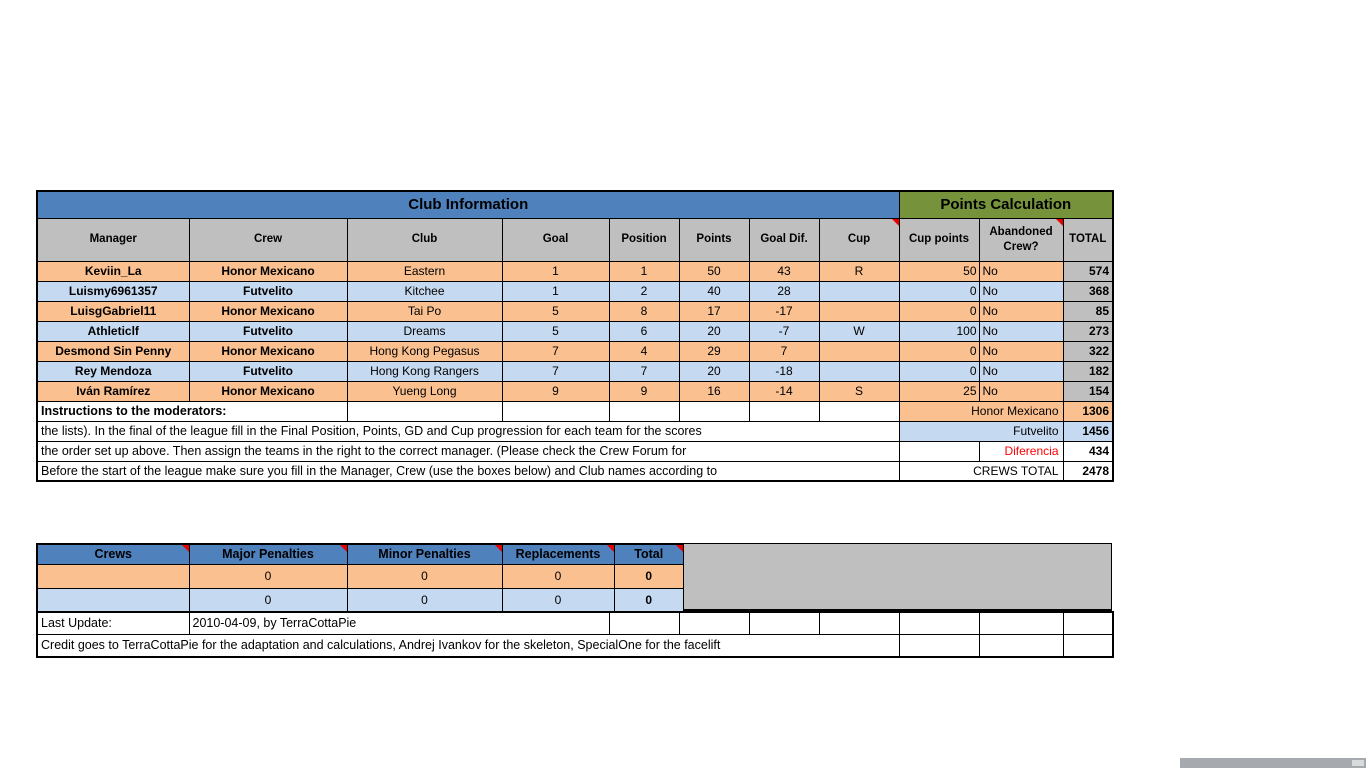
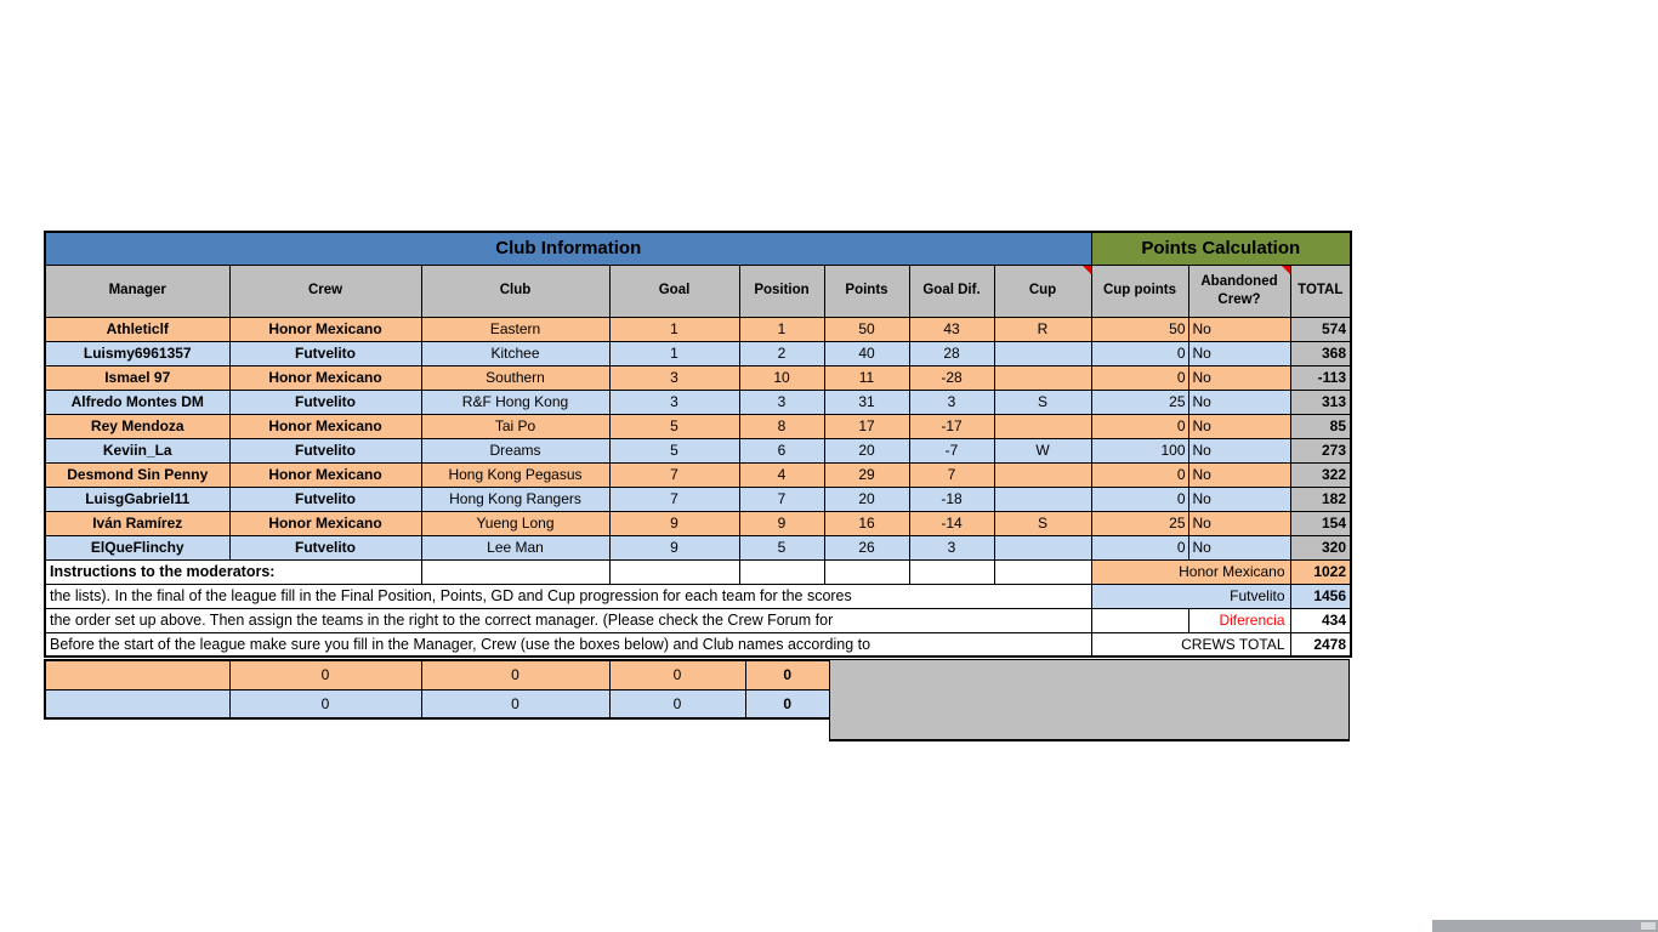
  Club Information	Points Calculation
  Manager	Crew	Club	Goal	Position	Points	Goal Dif.	Cup	Cup points	Abandoned Crew?	TOTAL
- Keviin_La	Honor Mexicano	Eastern	1	1	50	43	R	50	No	574
+ Athleticlf	Honor Mexicano	Eastern	1	1	50	43	R	50	No	574
  Luismy6961357	Futvelito	Kitchee	1	2	40	28		0	No	368
+ Ismael 97	Honor Mexicano	Southern	3	10	11	-28		0	No	-113
+ Alfredo Montes DM	Futvelito	R&F Hong Kong	3	3	31	3	S	25	No	313
- LuisgGabriel11	Honor Mexicano	Tai Po	5	8	17	-17		0	No	85
+ Rey Mendoza	Honor Mexicano	Tai Po	5	8	17	-17		0	No	85
- Athleticlf	Futvelito	Dreams	5	6	20	-7	W	100	No	273
+ Keviin_La	Futvelito	Dreams	5	6	20	-7	W	100	No	273
  Desmond Sin Penny	Honor Mexicano	Hong Kong Pegasus	7	4	29	7		0	No	322
- Rey Mendoza	Futvelito	Hong Kong Rangers	7	7	20	-18		0	No	182
+ LuisgGabriel11	Futvelito	Hong Kong Rangers	7	7	20	-18		0	No	182
  Iván Ramírez	Honor Mexicano	Yueng Long	9	9	16	-14	S	25	No	154
+ ElQueFlinchy	Futvelito	Lee Man	9	5	26	3		0	No	320
- Instructions to the moderators:							Honor Mexicano	1306
+ Instructions to the moderators:							Honor Mexicano	1022
  the lists). In the final of the league fill in the Final Position, Points, GD and Cup progression for each team for the scores	Futvelito	1456
  the order set up above. Then assign the teams in the right to the correct manager. (Please check the Crew Forum for		Diferencia	434
  Before the start of the league make sure you fill in the Manager, Crew (use the boxes below) and Club names according to	CREWS TOTAL	2478
- Crews	Major Penalties	Minor Penalties	Replacements	Total
  	0	0	0	0
  	0	0	0	0
- Last Update:	2010-04-09, by TerraCottaPie
- Credit goes to TerraCottaPie for the adaptation and calculations, Andrej Ivankov for the skeleton, SpecialOne for the facelift
